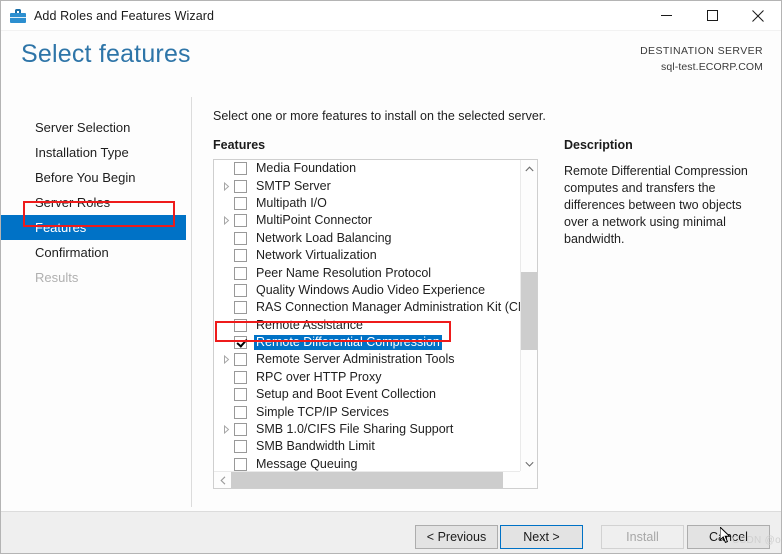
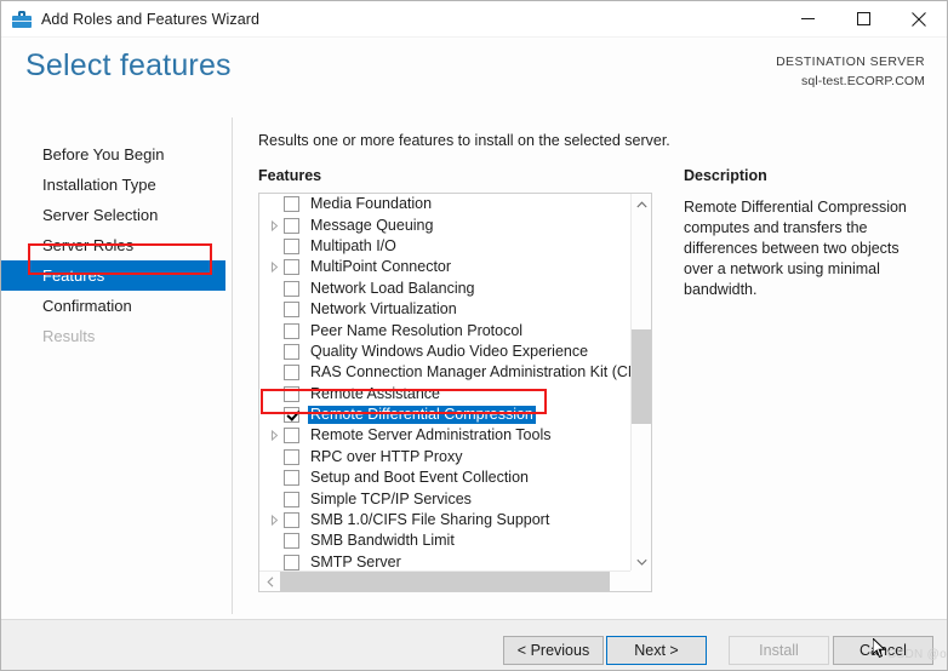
  Add Roles and Features Wizard
  Select features
  DESTINATION SERVER
  sql-test.ECORP.COM
- Server Selection
+ Before You Begin
  Installation Type
- Before You Begin
+ Server Selection
  Server Roles
  Features
  Confirmation
  Results
- Select one or more features to install on the selected server.
+ Results one or more features to install on the selected server.
  Features
  Description
  Remote Differential Compression computes and transfers the differences between two objects over a network using minimal bandwidth.
  Media Foundation
- SMTP Server
+ Message Queuing
  Multipath I/O
  MultiPoint Connector
  Network Load Balancing
  Network Virtualization
  Peer Name Resolution Protocol
  Quality Windows Audio Video Experience
  RAS Connection Manager Administration Kit (C
  Remote Assistance
  Remote Differential Compression
  Remote Server Administration Tools
  RPC over HTTP Proxy
  Setup and Boot Event Collection
  Simple TCP/IP Services
  SMB 1.0/CIFS File Sharing Support
  SMB Bandwidth Limit
- Message Queuing
+ SMTP Server
  < Previous
  Next >
  Install
  Cncel
  CSDN @o
